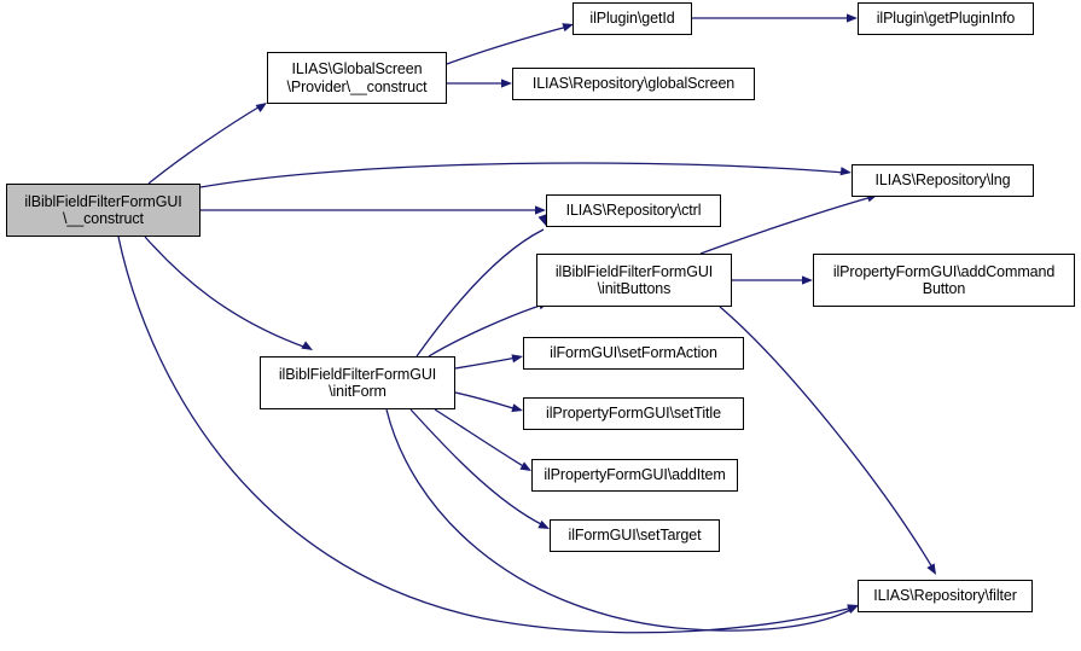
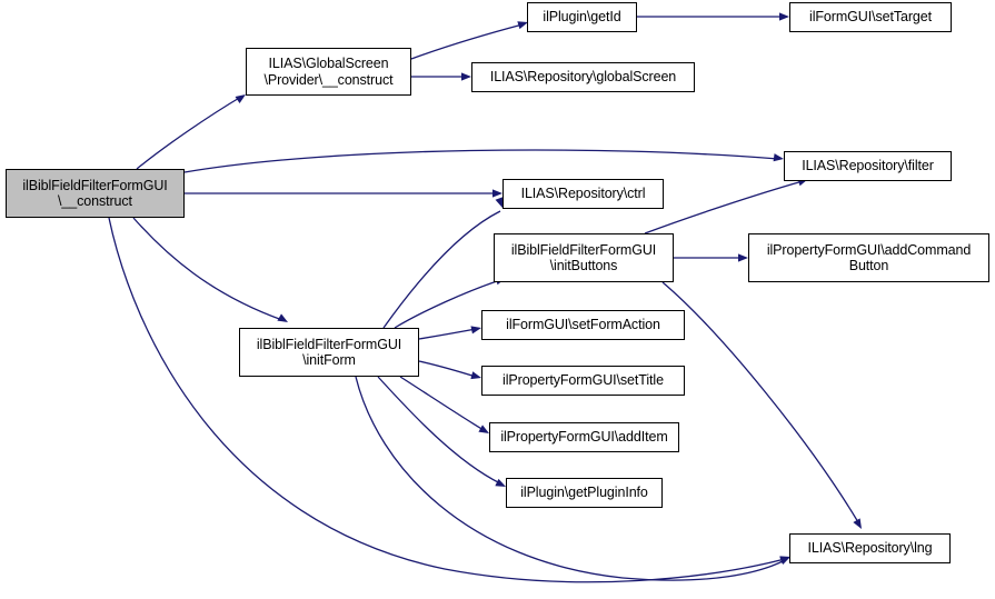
  ilBiblFieldFilterFormGUI
  \__construct
  ILIAS\GlobalScreen
  \Provider\__construct
  ilPlugin\getId
- ilPlugin\getPluginInfo
+ ilFormGUI\setTarget
  ILIAS\Repository\globalScreen
- ILIAS\Repository\lng
+ ILIAS\Repository\filter
  ILIAS\Repository\ctrl
  ilBiblFieldFilterFormGUI
  \initButtons
  ilPropertyFormGUI\addCommand
  Button
  ilBiblFieldFilterFormGUI
  \initForm
  ilFormGUI\setFormAction
  ilPropertyFormGUI\setTitle
  ilPropertyFormGUI\addItem
- ilFormGUI\setTarget
+ ilPlugin\getPluginInfo
- ILIAS\Repository\filter
+ ILIAS\Repository\lng
